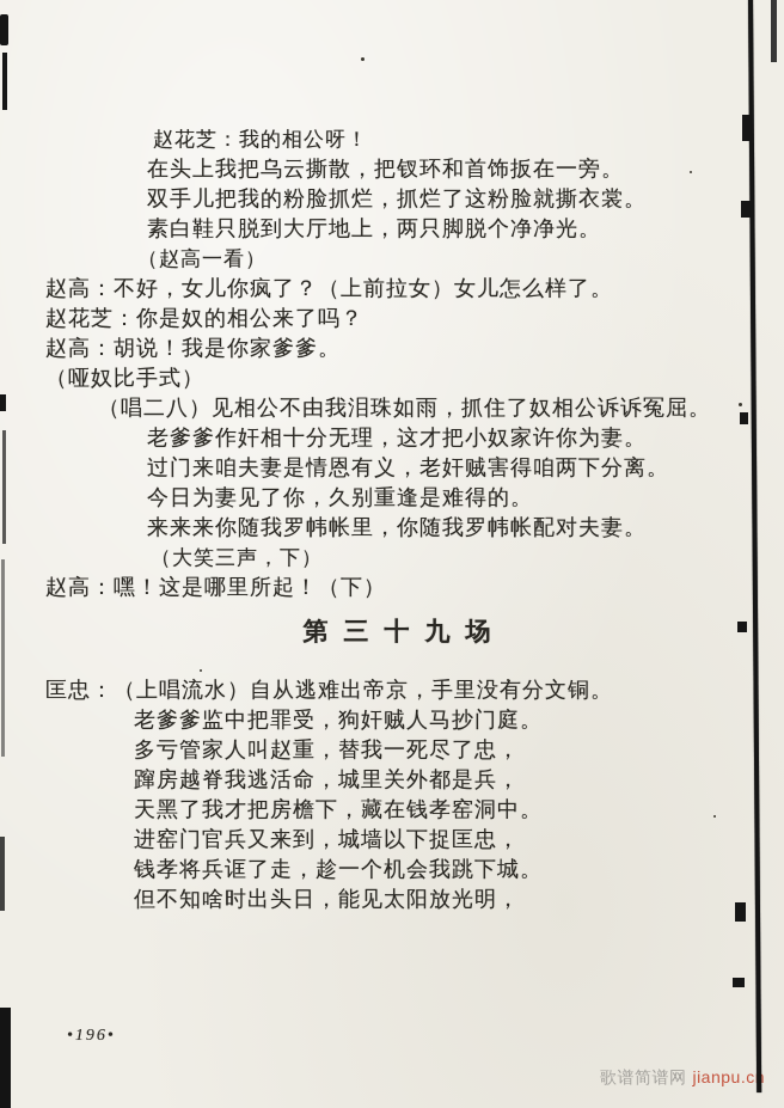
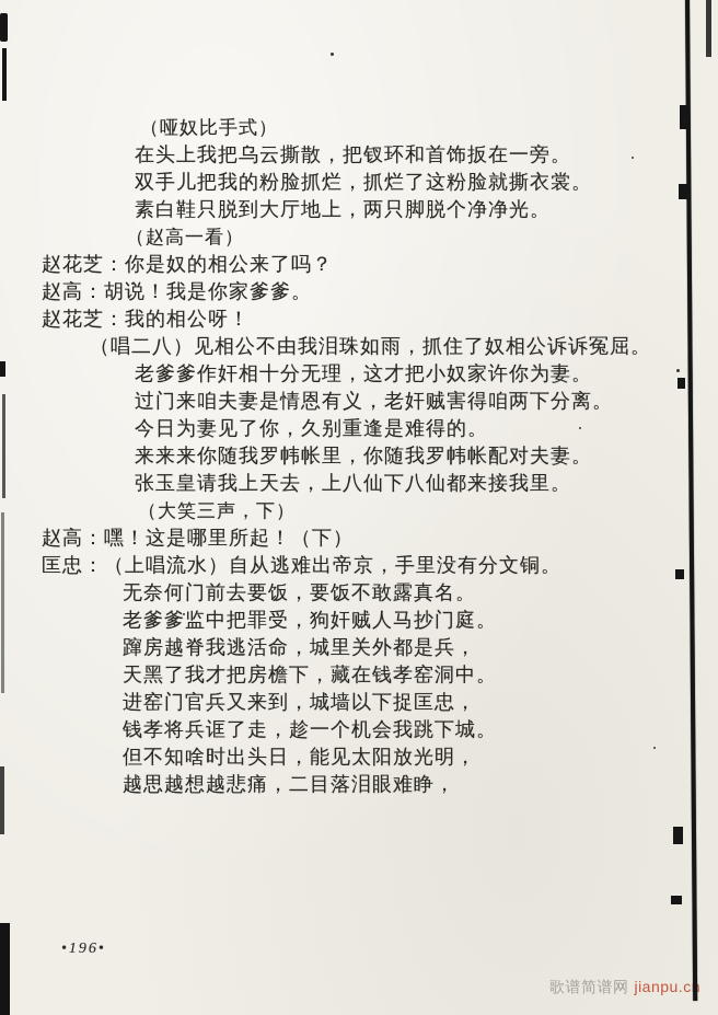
- 赵花芝：我的相公呀！
+ （哑奴比手式）
  在头上我把乌云撕散，把钗环和首饰扳在一旁。
  双手儿把我的粉脸抓烂，抓烂了这粉脸就撕衣裳。
  素白鞋只脱到大厅地上，两只脚脱个净净光。
  （赵高一看）
- 赵高：不好，女儿你疯了？（上前拉女）女儿怎么样了。
  赵花芝：你是奴的相公来了吗？
  赵高：胡说！我是你家爹爹。
- （哑奴比手式）
+ 赵花芝：我的相公呀！
  （唱二八）见相公不由我泪珠如雨，抓住了奴相公诉诉冤屈。
  老爹爹作奸相十分无理，这才把小奴家许你为妻。
  过门来咱夫妻是情恩有义，老奸贼害得咱两下分离。
  今日为妻见了你，久别重逢是难得的。
  来来来你随我罗帏帐里，你随我罗帏帐配对夫妻。
+ 张玉皇请我上天去，上八仙下八仙都来接我里。
  （大笑三声，下）
  赵高：嘿！这是哪里所起！（下）
- 第三十九场
  匡忠：（上唱流水）自从逃难出帝京，手里没有分文铜。
+ 无奈何门前去要饭，要饭不敢露真名。
  老爹爹监中把罪受，狗奸贼人马抄门庭。
- 多亏管家人叫赵重，替我一死尽了忠，
  蹿房越脊我逃活命，城里关外都是兵，
  天黑了我才把房檐下，藏在钱孝窑洞中。
  进窑门官兵又来到，城墙以下捉匡忠，
  钱孝将兵诓了走，趁一个机会我跳下城。
  但不知啥时出头日，能见太阳放光明，
+ 越思越想越悲痛，二目落泪眼难睁，
  •196•
  歌谱简谱网 jianpu.c
